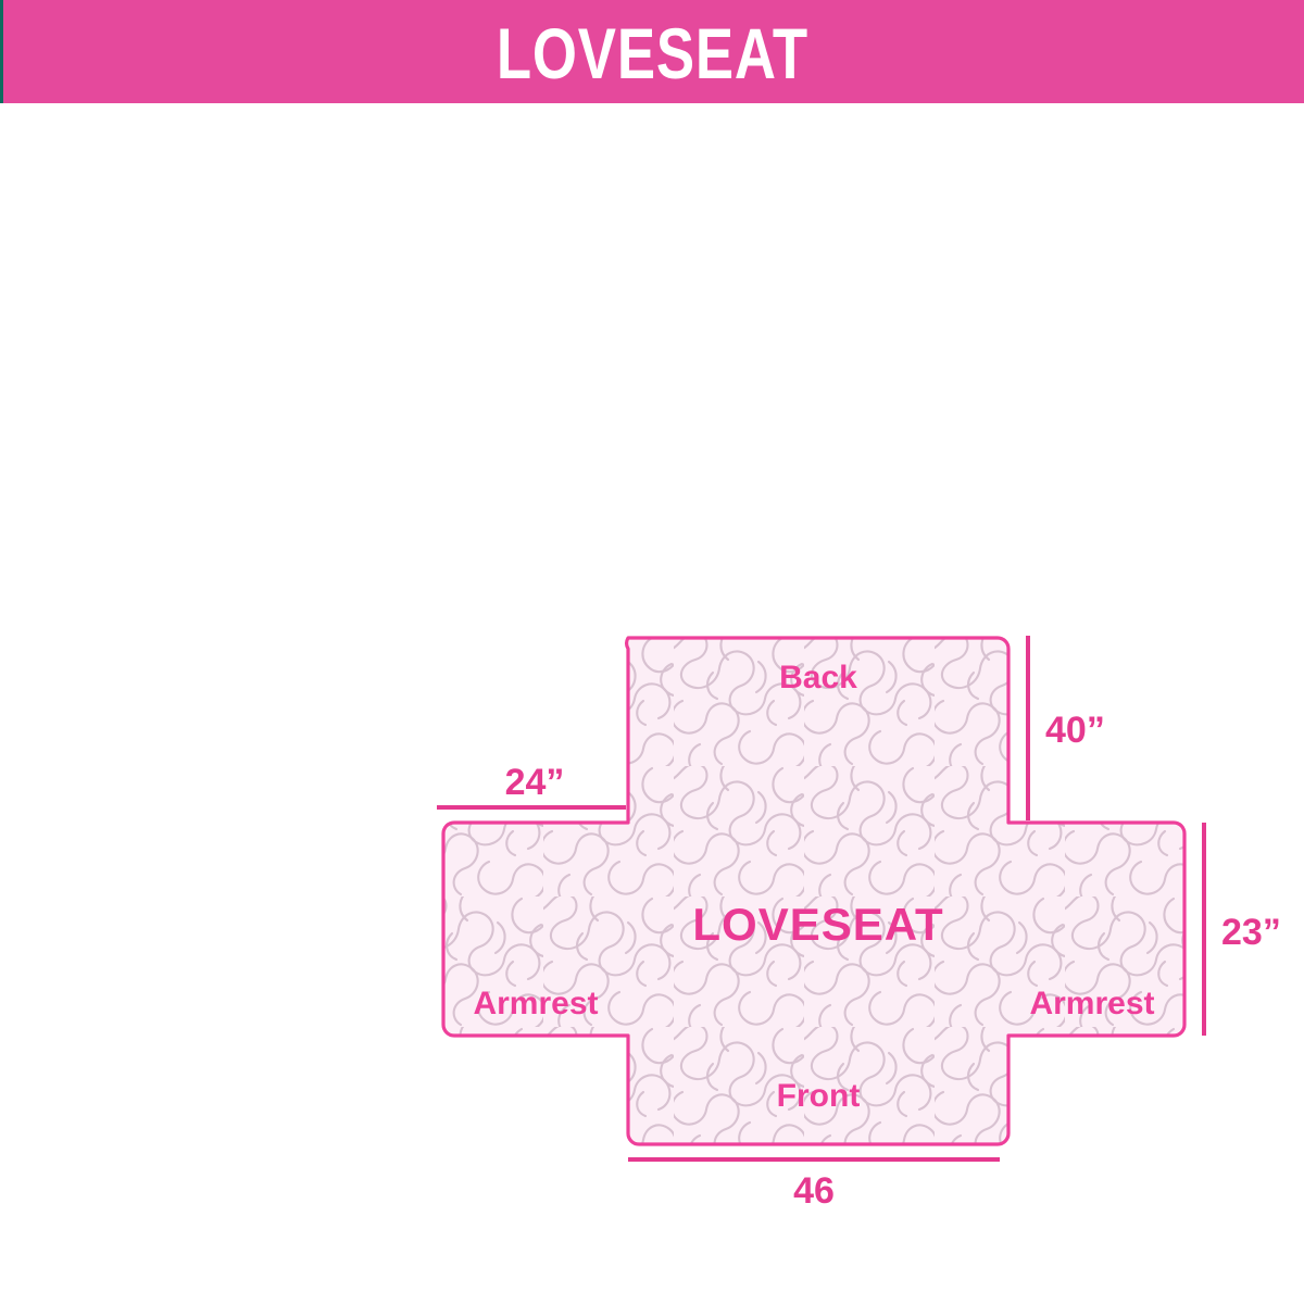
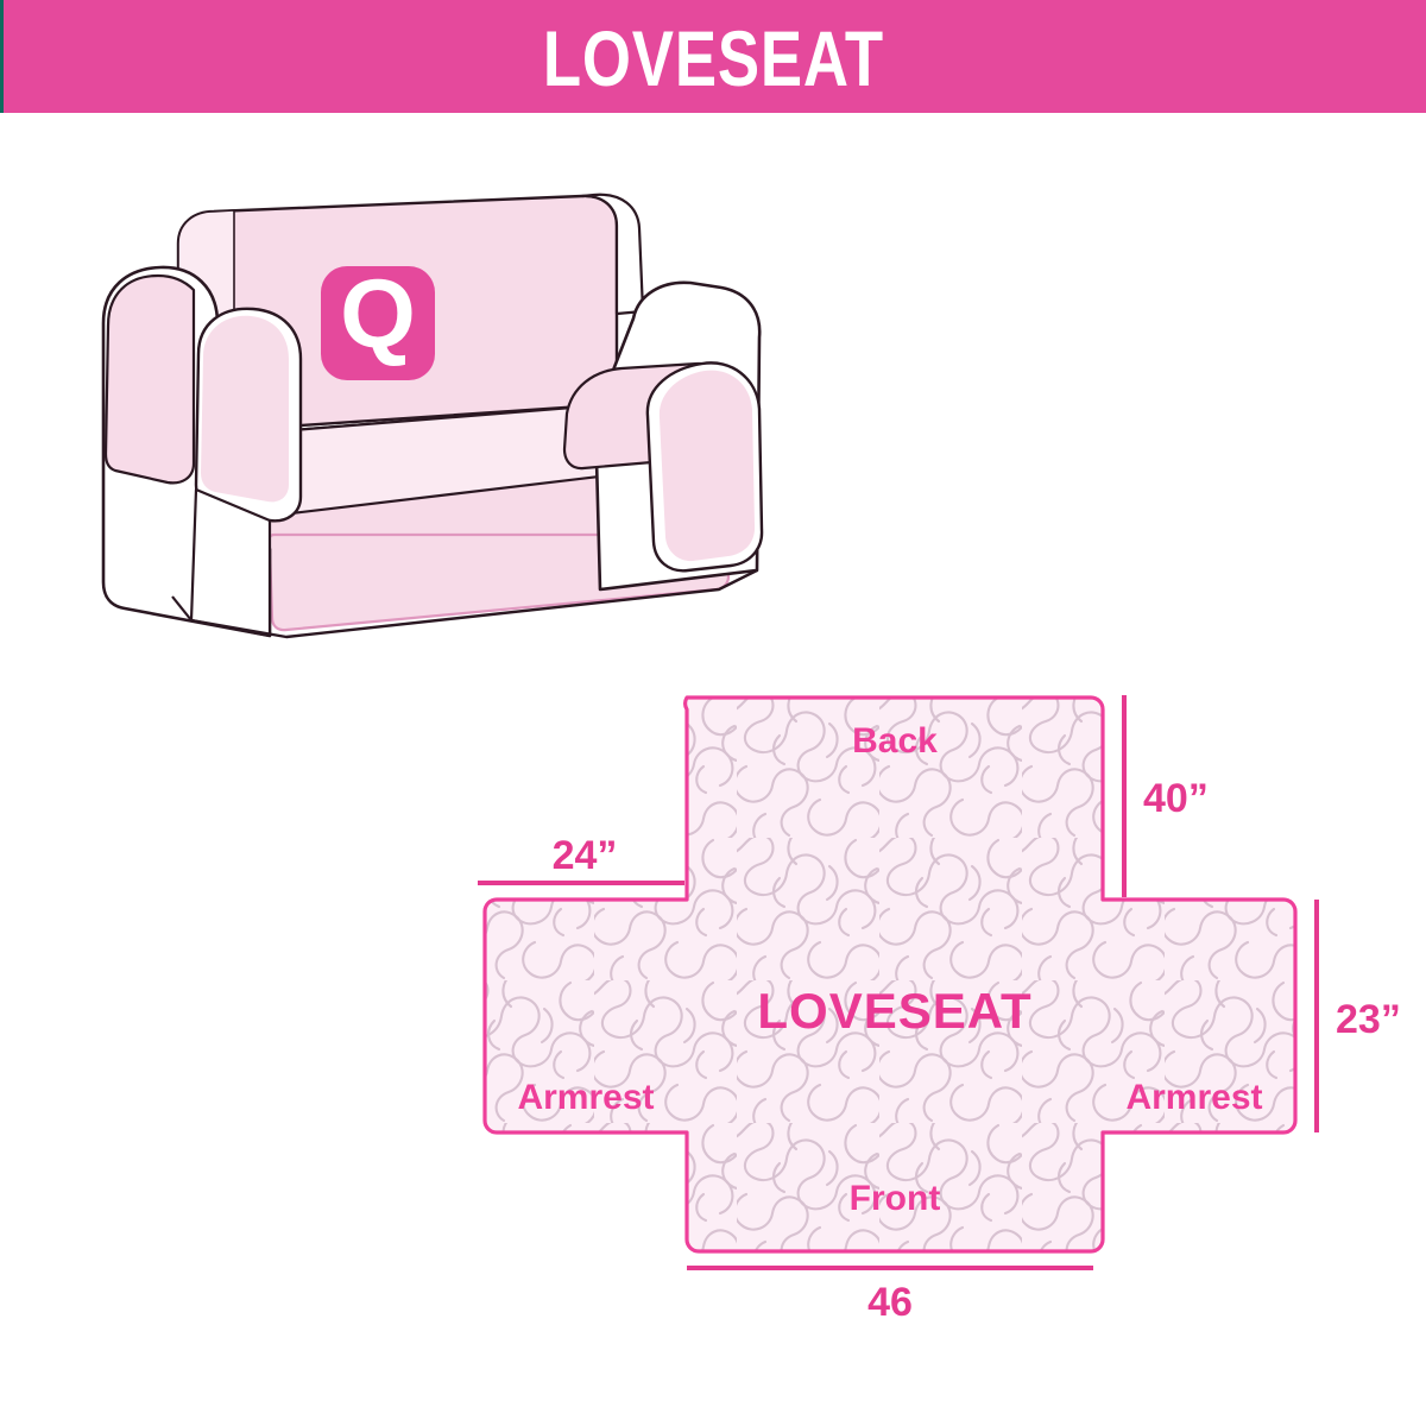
  LOVESEAT
+ Q
  Back
  Armrest
  Armrest
  Front
  LOVESEAT
  40”
  24”
  23”
  46
